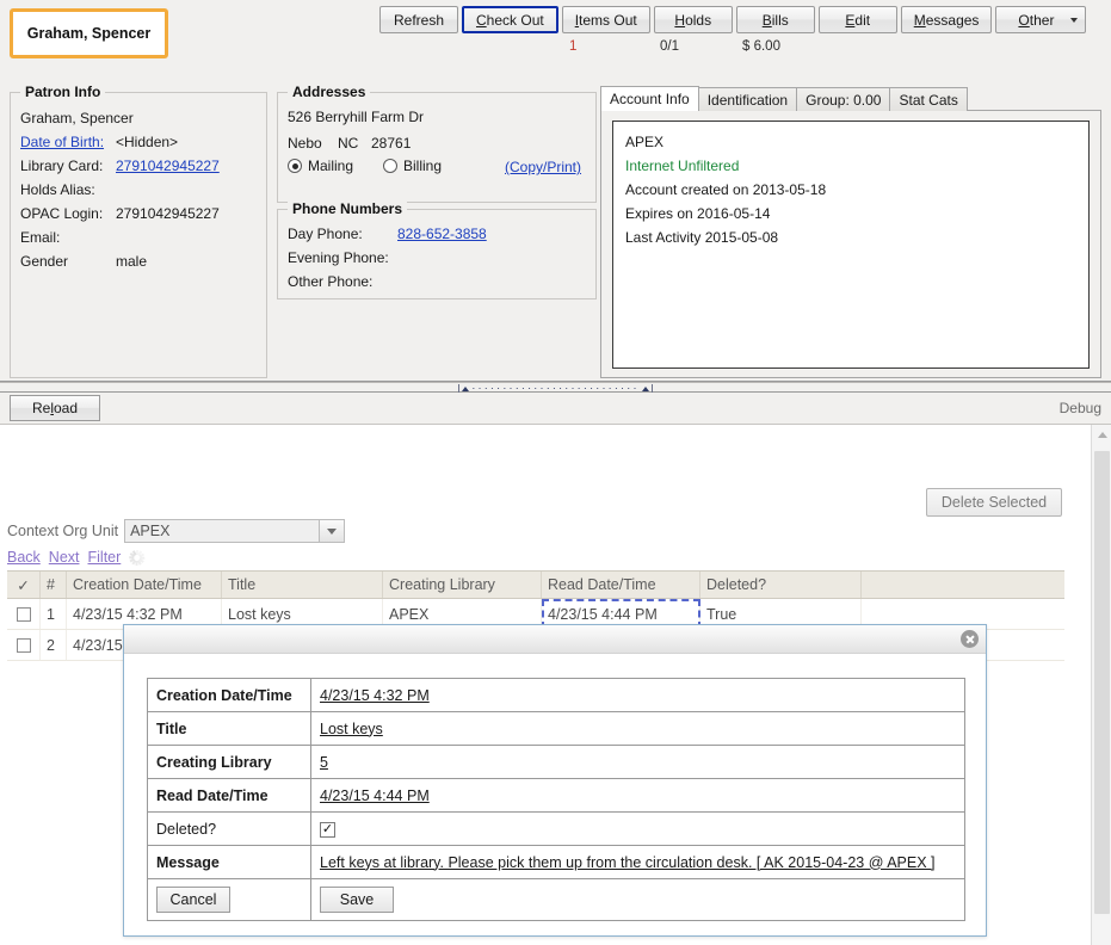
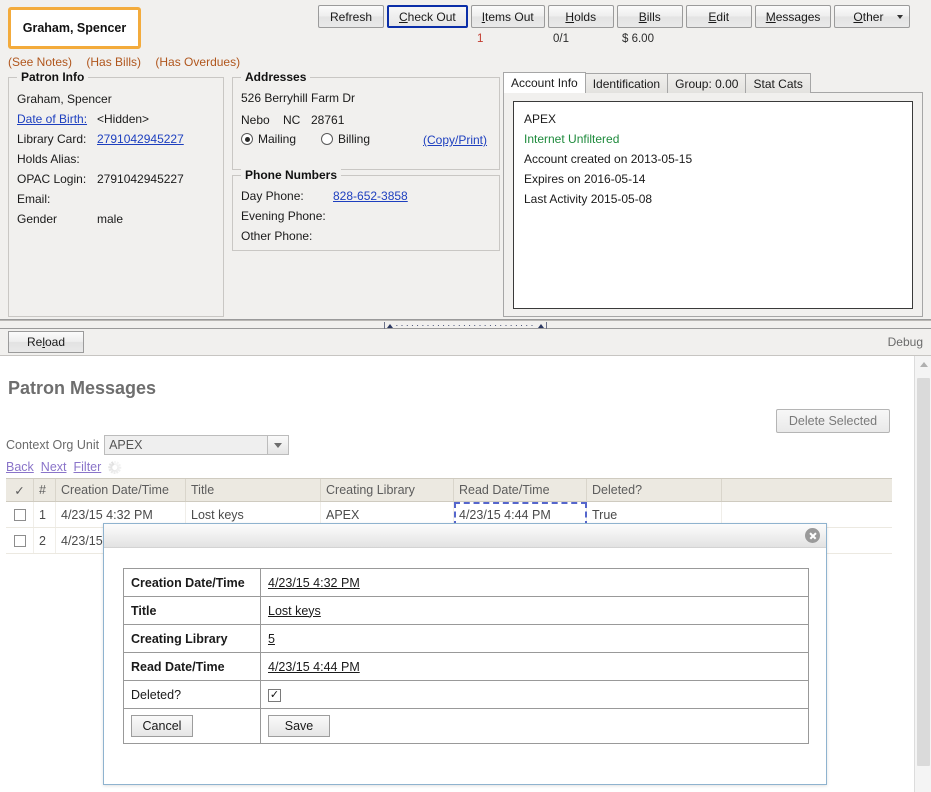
  Graham, Spencer
+ (See Notes) (Has Bills) (Has Overdues)
  Refresh
  Check Out
  Items Out
  Holds
  Bills
  Edit
  Messages
  Other
  1
  0/1
  $ 6.00
  Patron Info
  Graham, Spencer
  Date of Birth:
  <Hidden>
  Library Card:
  2791042945227
  Holds Alias:
  OPAC Login:
  2791042945227
  Email:
  Gender
  male
  Addresses
  526 Berryhill Farm Dr
  Nebo
  NC
  28761
  Mailing
  Billing
  (Copy/Print)
  Phone Numbers
  Day Phone:
  828-652-3858
  Evening Phone:
  Other Phone:
  Account Info
  Identification
  Group: 0.00
  Stat Cats
  APEX
  Internet Unfiltered
- Account created on 2013-05-18
+ Account created on 2013-05-15
  Expires on 2016-05-14
  Last Activity 2015-05-08
  ···························
  Reload
  Debug
+ Patron Messages
  Delete Selected
  Context Org Unit
  APEX
  Back
  Next
  Filter
  ✓
  #
  Creation Date/Time
  Title
  Creating Library
  Read Date/Time
  Deleted?
  1
  4/23/15 4:32 PM
  Lost keys
  APEX
  4/23/15 4:44 PM
  True
  2
  Creation Date/Time	4/23/15 4:32 PM
  Title	Lost keys
  Creating Library	5
  Read Date/Time	4/23/15 4:44 PM
  Deleted?	✓
- Message	Left keys at library. Please pick them up from the circulation desk. [ AK 2015-04-23 @ APEX ]
  Cancel	Save
